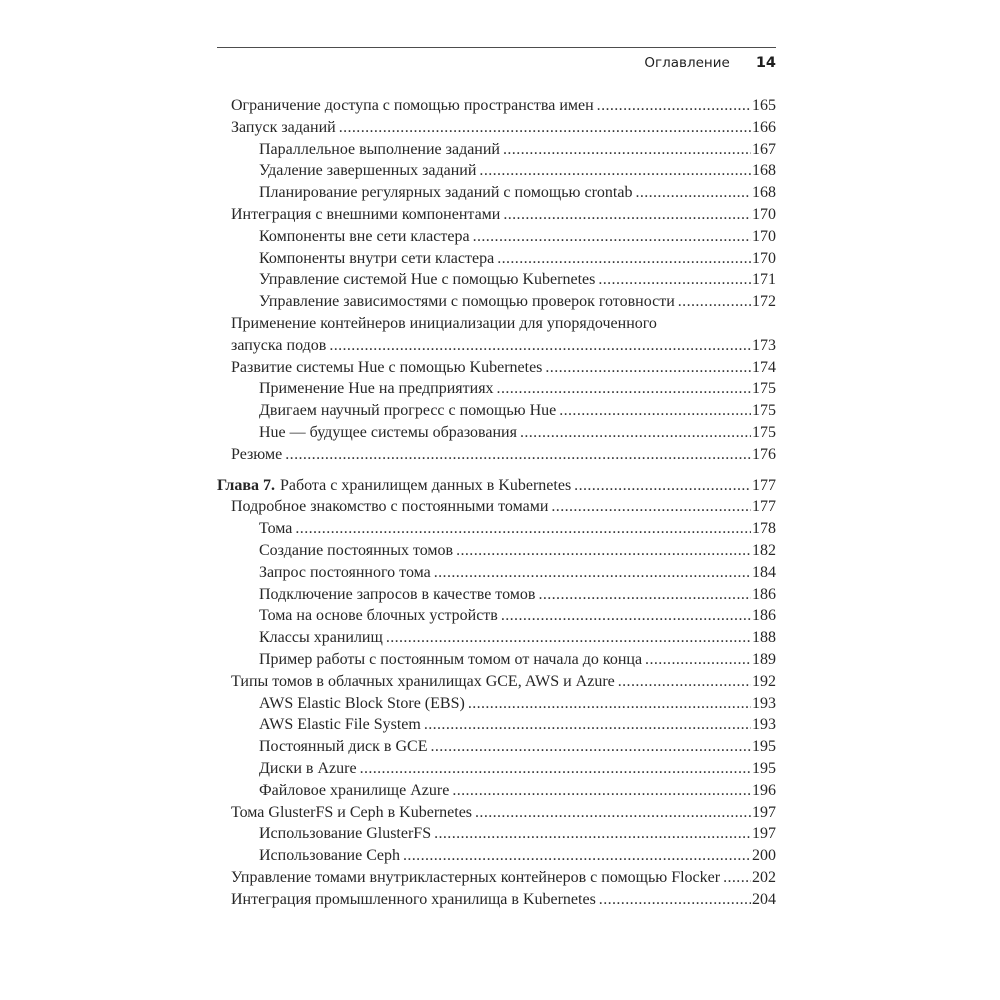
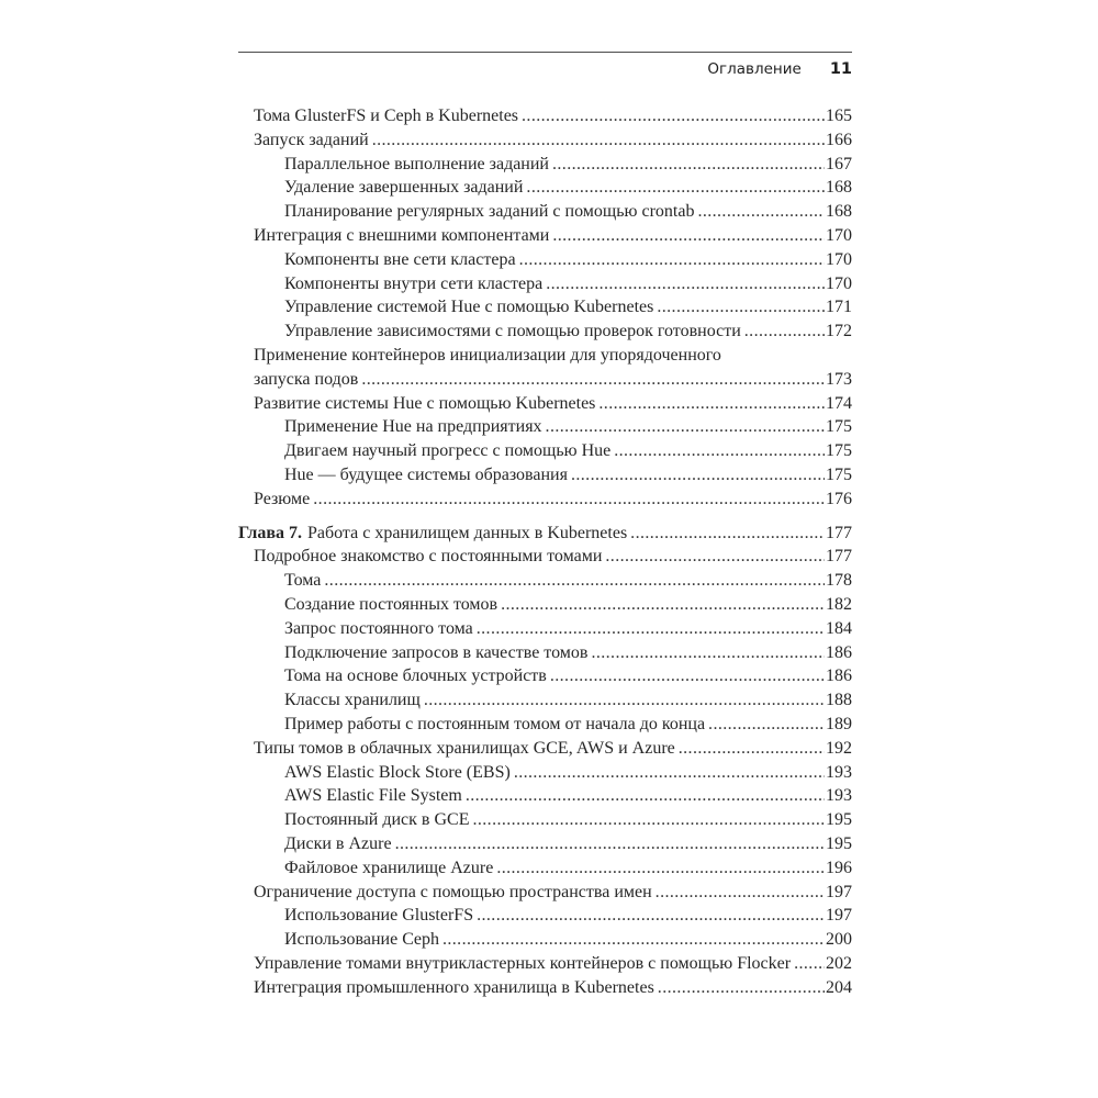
  Оглавление
- 14
+ 11
- Ограничение доступа с помощью пространства имен
+ Тома GlusterFS и Ceph в Kubernetes
  165
  Запуск заданий
  166
  Параллельное выполнение заданий
  167
  Удаление завершенных заданий
  168
  Планирование регулярных заданий с помощью crontab
  168
  Интеграция с внешними компонентами
  170
  Компоненты вне сети кластера
  170
  Компоненты внутри сети кластера
  170
  Управление системой Hue с помощью Kubernetes
  171
  Управление зависимостями с помощью проверок готовности
  172
  Применение контейнеров инициализации для упорядоченного
  запуска подов
  173
  Развитие системы Hue с помощью Kubernetes
  174
  Применение Hue на предприятиях
  175
  Двигаем научный прогресс с помощью Hue
  175
  Hue — будущее системы образования
  175
  Резюме
  176
  Глава 7.
  Работа с хранилищем данных в Kubernetes
  177
  Подробное знакомство с постоянными томами
  177
  Тома
  178
  Создание постоянных томов
  182
  Запрос постоянного тома
  184
  Подключение запросов в качестве томов
  186
  Тома на основе блочных устройств
  186
  Классы хранилищ
  188
  Пример работы с постоянным томом от начала до конца
  189
  Типы томов в облачных хранилищах GCE, AWS и Azure
  192
  AWS Elastic Block Store (EBS)
  193
  AWS Elastic File System
  193
  Постоянный диск в GCE
  195
  Диски в Azure
  195
  Файловое хранилище Azure
  196
- Тома GlusterFS и Ceph в Kubernetes
+ Ограничение доступа с помощью пространства имен
  197
  Использование GlusterFS
  197
  Использование Ceph
  200
  Управление томами внутрикластерных контейнеров с помощью Flocker
  202
  Интеграция промышленного хранилища в Kubernetes
  204
